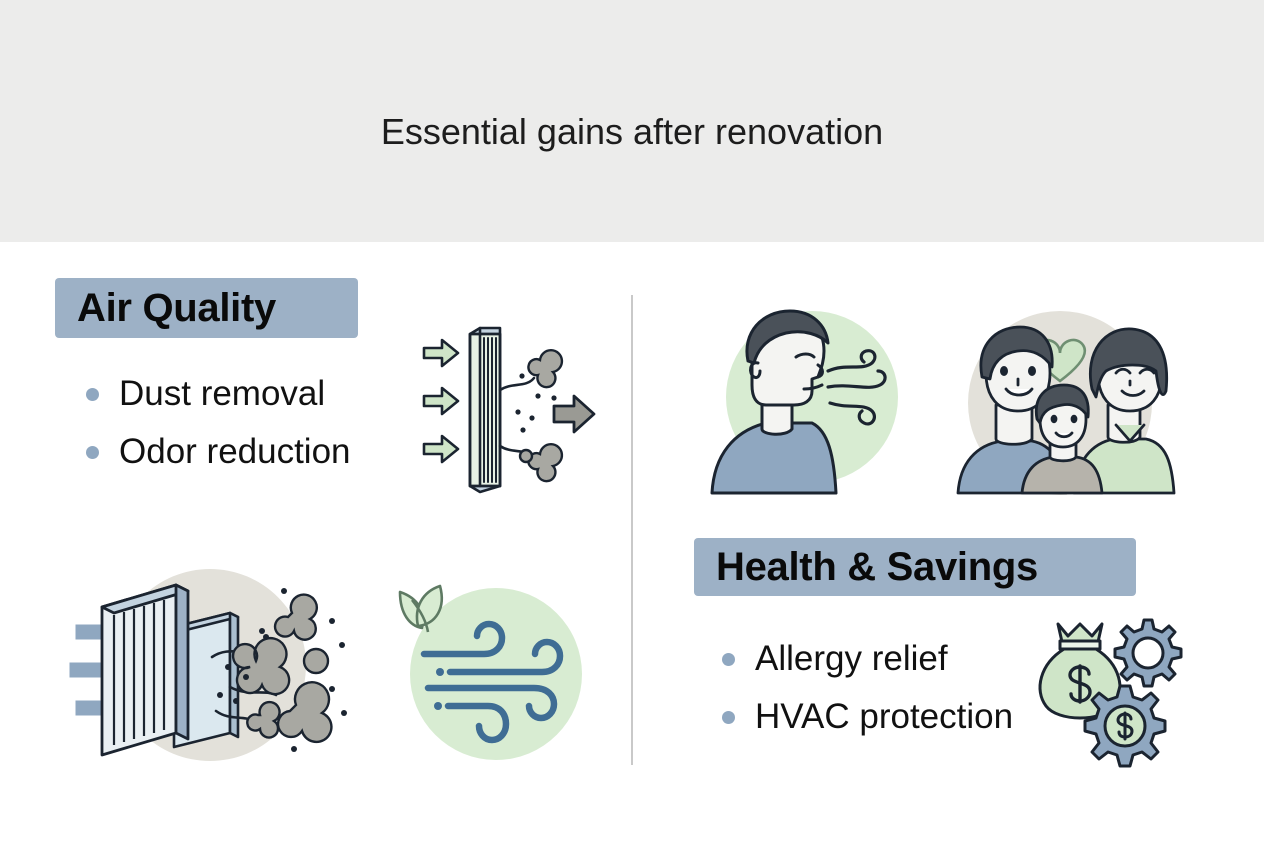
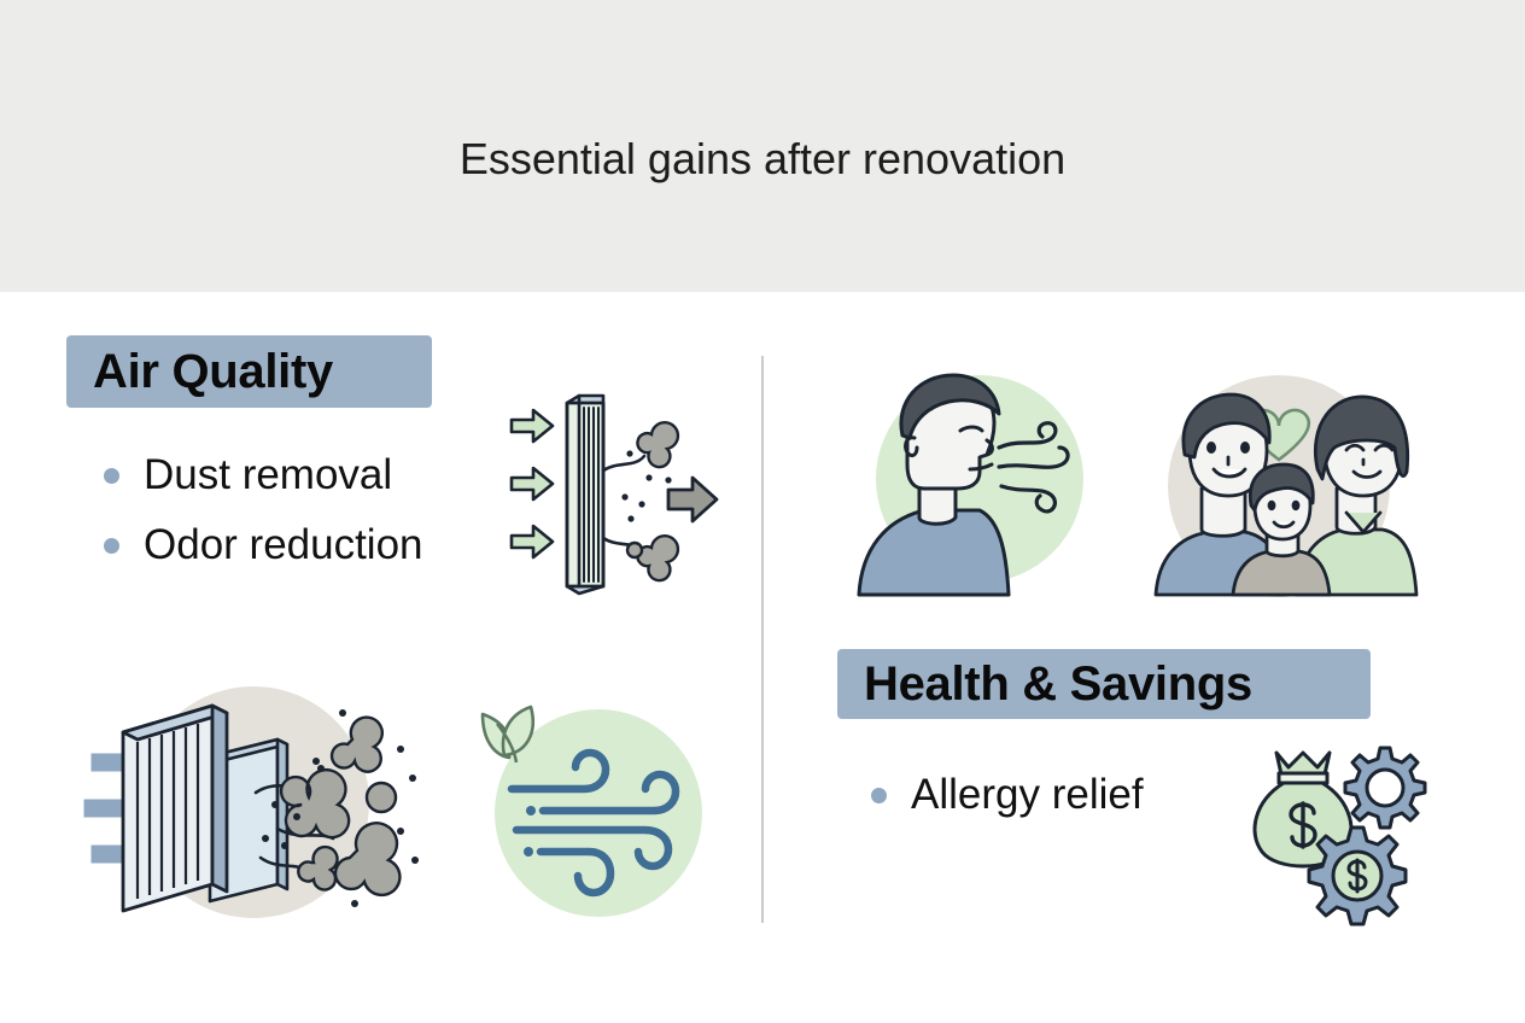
  Essential gains after renovation
  Air Quality
  Dust removal
  Odor reduction
  Health & Savings
  Allergy relief
- HVAC protection
